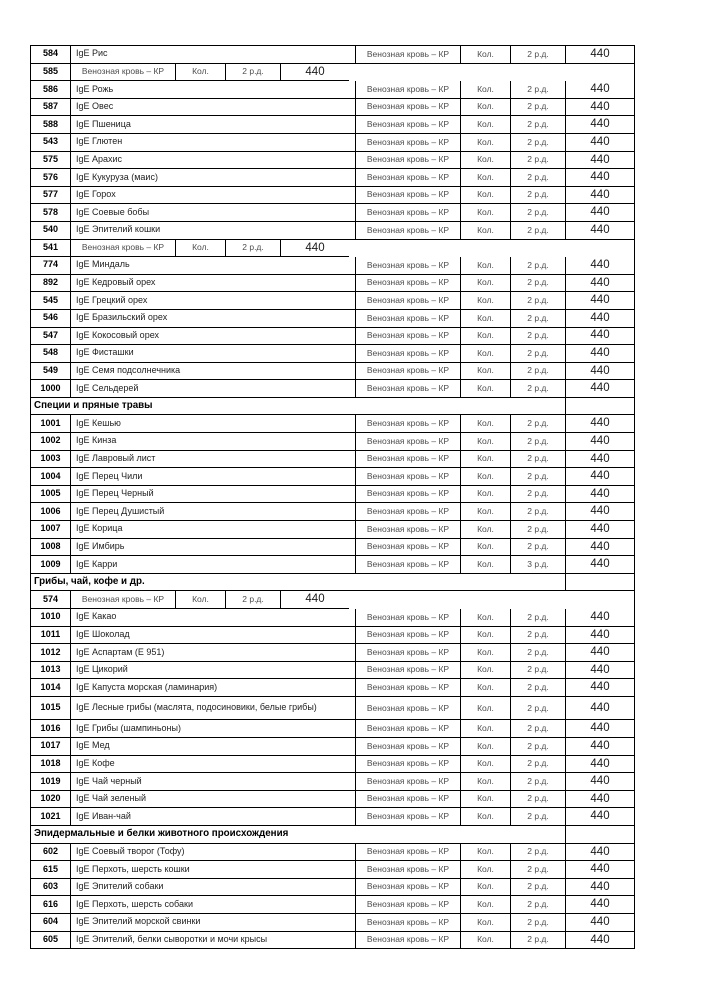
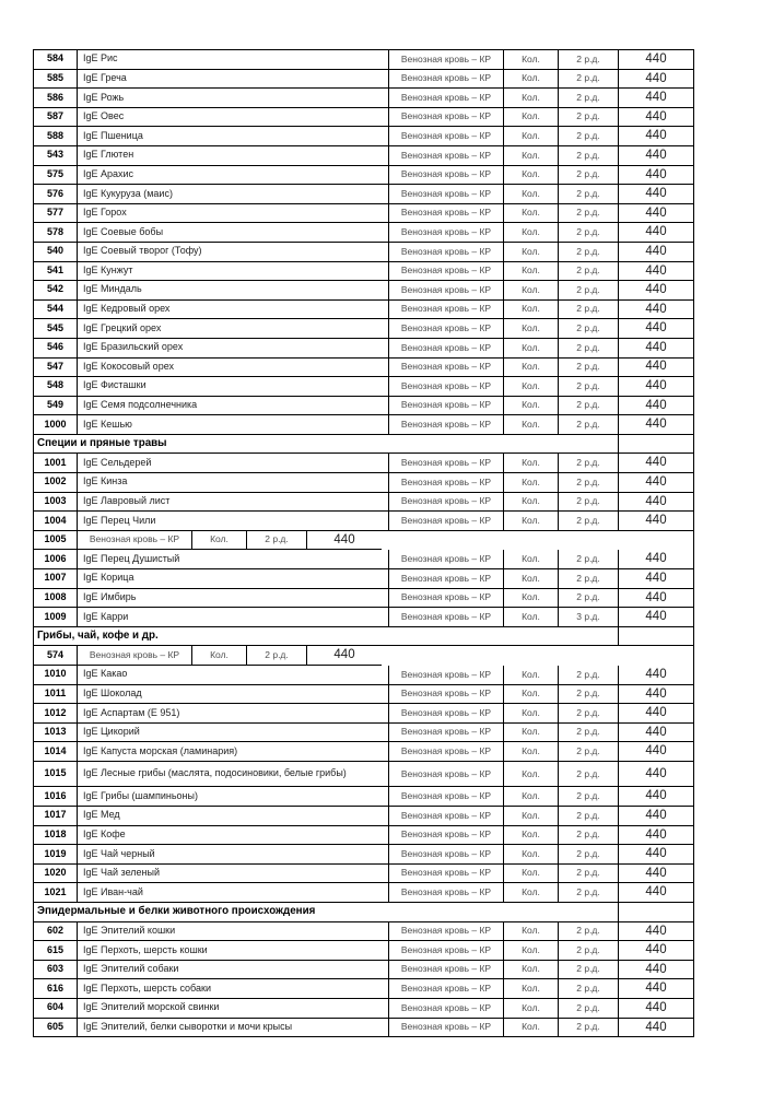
  584
  IgE Рис
  Венозная кровь – КР
  Кол.
  2 р.д.
  440
  585
+ IgE Греча
  Венозная кровь – КР
  Кол.
  2 р.д.
  440
  586
  IgE Рожь
  Венозная кровь – КР
  Кол.
  2 р.д.
  440
  587
  IgE Овес
  Венозная кровь – КР
  Кол.
  2 р.д.
  440
  588
  IgE Пшеница
  Венозная кровь – КР
  Кол.
  2 р.д.
  440
  543
  IgE Глютен
  Венозная кровь – КР
  Кол.
  2 р.д.
  440
  575
  IgE Арахис
  Венозная кровь – КР
  Кол.
  2 р.д.
  440
  576
  IgE Кукуруза (маис)
  Венозная кровь – КР
  Кол.
  2 р.д.
  440
  577
  IgE Горох
  Венозная кровь – КР
  Кол.
  2 р.д.
  440
  578
  IgE Соевые бобы
  Венозная кровь – КР
  Кол.
  2 р.д.
  440
  540
- IgE Эпителий кошки
+ IgE Соевый творог (Тофу)
  Венозная кровь – КР
  Кол.
  2 р.д.
  440
  541
+ IgE Кунжут
  Венозная кровь – КР
  Кол.
  2 р.д.
  440
- 774
+ 542
  IgE Миндаль
  Венозная кровь – КР
  Кол.
  2 р.д.
  440
- 892
+ 544
  IgE Кедровый орех
  Венозная кровь – КР
  Кол.
  2 р.д.
  440
  545
  IgE Грецкий орех
  Венозная кровь – КР
  Кол.
  2 р.д.
  440
  546
  IgE Бразильский орех
  Венозная кровь – КР
  Кол.
  2 р.д.
  440
  547
  IgE Кокосовый орех
  Венозная кровь – КР
  Кол.
  2 р.д.
  440
  548
  IgE Фисташки
  Венозная кровь – КР
  Кол.
  2 р.д.
  440
  549
  IgE Семя подсолнечника
  Венозная кровь – КР
  Кол.
  2 р.д.
  440
  1000
- IgE Сельдерей
+ IgE Кешью
  Венозная кровь – КР
  Кол.
  2 р.д.
  440
  Специи и пряные травы
  1001
- IgE Кешью
+ IgE Сельдерей
  Венозная кровь – КР
  Кол.
  2 р.д.
  440
  1002
  IgE Кинза
  Венозная кровь – КР
  Кол.
  2 р.д.
  440
  1003
  IgE Лавровый лист
  Венозная кровь – КР
  Кол.
  2 р.д.
  440
  1004
  IgE Перец Чили
  Венозная кровь – КР
  Кол.
  2 р.д.
  440
  1005
- IgE Перец Черный
  Венозная кровь – КР
  Кол.
  2 р.д.
  440
  1006
  IgE Перец Душистый
  Венозная кровь – КР
  Кол.
  2 р.д.
  440
  1007
  IgE Корица
  Венозная кровь – КР
  Кол.
  2 р.д.
  440
  1008
  IgE Имбирь
  Венозная кровь – КР
  Кол.
  2 р.д.
  440
  1009
  IgE Карри
  Венозная кровь – КР
  Кол.
  3 р.д.
  440
  Грибы, чай, кофе и др.
  574
  Венозная кровь – КР
  Кол.
  2 р.д.
  440
  1010
  IgE Какао
  Венозная кровь – КР
  Кол.
  2 р.д.
  440
  1011
  IgE Шоколад
  Венозная кровь – КР
  Кол.
  2 р.д.
  440
  1012
  IgE Аспартам (Е 951)
  Венозная кровь – КР
  Кол.
  2 р.д.
  440
  1013
  IgE Цикорий
  Венозная кровь – КР
  Кол.
  2 р.д.
  440
  1014
  IgE Капуста морская (ламинария)
  Венозная кровь – КР
  Кол.
  2 р.д.
  440
  1015
  IgE Лесные грибы (маслята, подосиновики, белые грибы)
  Венозная кровь – КР
  Кол.
  2 р.д.
  440
  1016
  IgE Грибы (шампиньоны)
  Венозная кровь – КР
  Кол.
  2 р.д.
  440
  1017
  IgE Мед
  Венозная кровь – КР
  Кол.
  2 р.д.
  440
  1018
  IgE Кофе
  Венозная кровь – КР
  Кол.
  2 р.д.
  440
  1019
  IgE Чай черный
  Венозная кровь – КР
  Кол.
  2 р.д.
  440
  1020
  IgE Чай зеленый
  Венозная кровь – КР
  Кол.
  2 р.д.
  440
  1021
  IgE Иван-чай
  Венозная кровь – КР
  Кол.
  2 р.д.
  440
  Эпидермальные и белки животного происхождения
  602
- IgE Соевый творог (Тофу)
+ IgE Эпителий кошки
  Венозная кровь – КР
  Кол.
  2 р.д.
  440
  615
  IgE Перхоть, шерсть кошки
  Венозная кровь – КР
  Кол.
  2 р.д.
  440
  603
  IgE Эпителий собаки
  Венозная кровь – КР
  Кол.
  2 р.д.
  440
  616
  IgE Перхоть, шерсть собаки
  Венозная кровь – КР
  Кол.
  2 р.д.
  440
  604
  IgE Эпителий морской свинки
  Венозная кровь – КР
  Кол.
  2 р.д.
  440
  605
  IgE Эпителий, белки сыворотки и мочи крысы
  Венозная кровь – КР
  Кол.
  2 р.д.
  440
